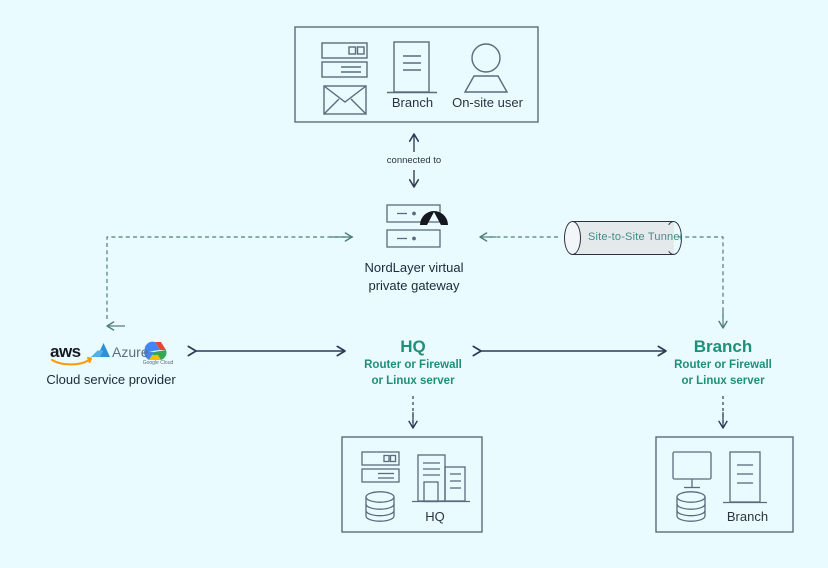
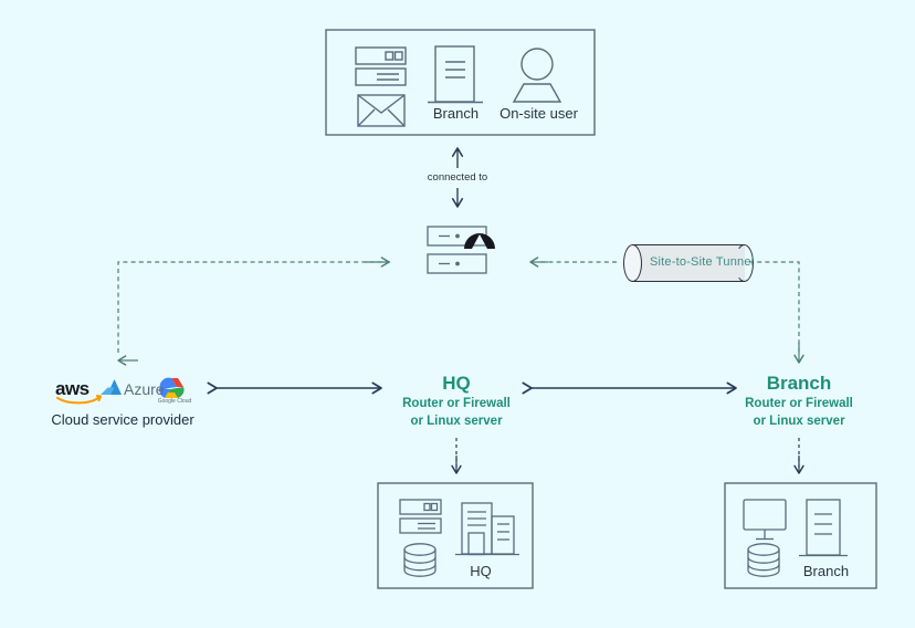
  Branch
  On-site user
  connected to
- NordLayer virtual
- private gateway
  Site-to-Site Tunnel
  aws
  Azure
  Cloud service provider
  HQ
  Router or Firewall
  or Linux server
  Branch
  Router or Firewall
  or Linux server
  HQ
  Branch
